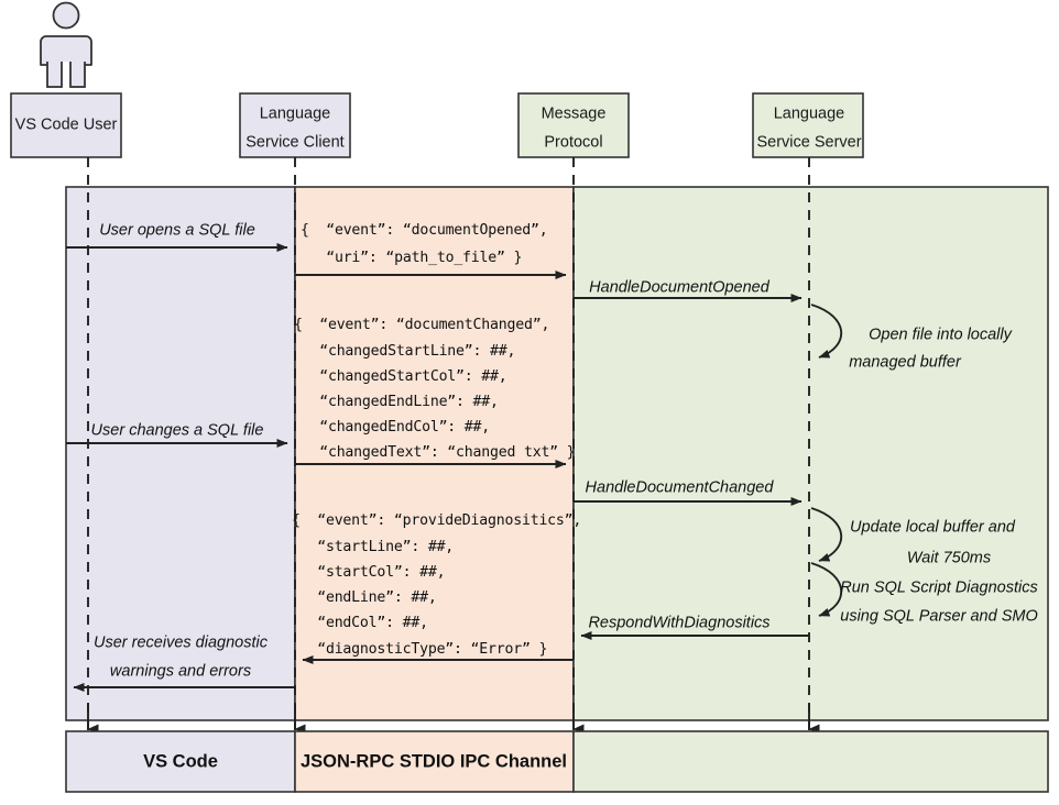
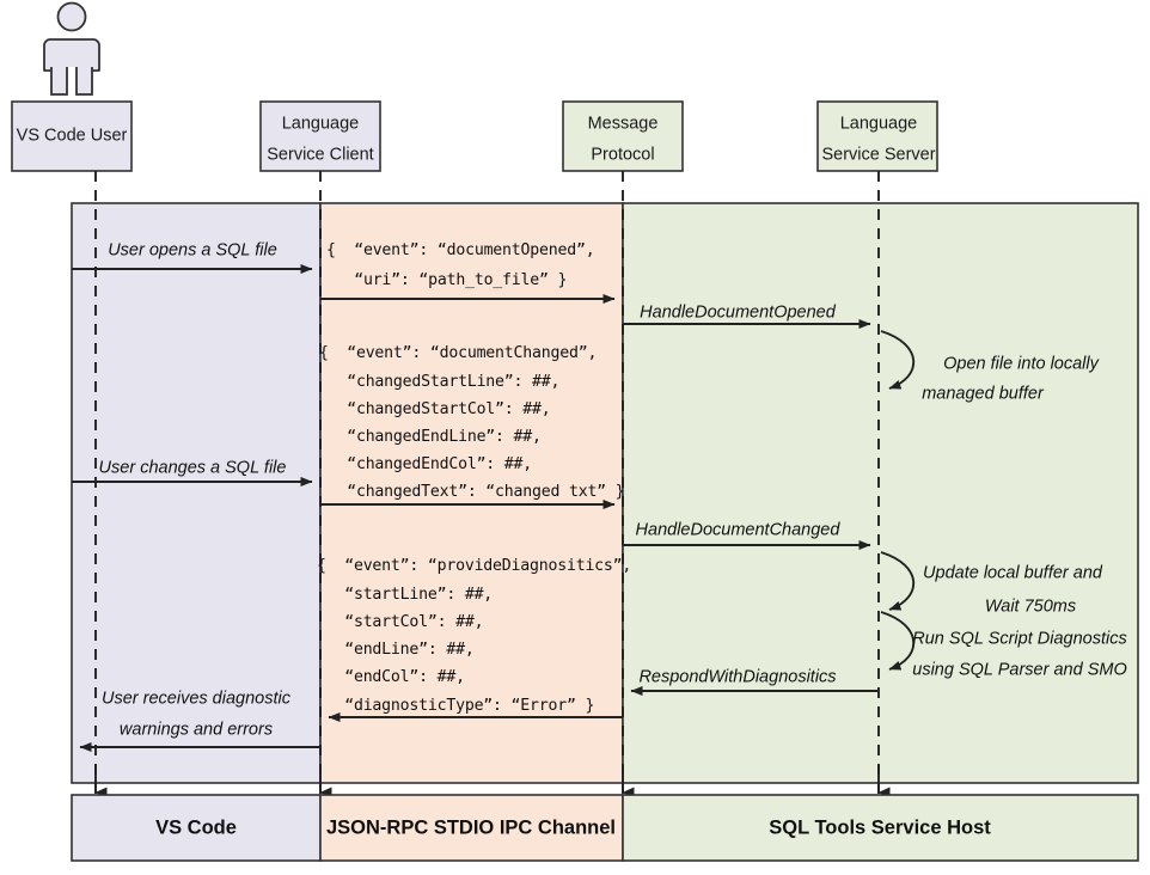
  VS Code User
  Language
  Service Client
  Message
  Protocol
  Language
  Service Server
  User opens a SQL file
  HandleDocumentOpened
  User changes a SQL file
  HandleDocumentChanged
  RespondWithDiagnositics
  User receives diagnostic
  warnings and errors
  Open file into locally
  managed buffer
  Update local buffer and
  Wait 750ms
  Run SQL Script Diagnostics
  using SQL Parser and SMO
  { “event”: “documentOpened”,
  “uri”: “path_to_file” }
  { “event”: “documentChanged”,
  “changedStartLine”: ##,
  “changedStartCol”: ##,
  “changedEndLine”: ##,
  “changedEndCol”: ##,
  “changedText”: “changed txt” }
  { “event”: “provideDiagnositics”,
  “startLine”: ##,
  “startCol”: ##,
  “endLine”: ##,
  “endCol”: ##,
  “diagnosticType”: “Error” }
  VS Code
  JSON-RPC STDIO IPC Channel
+ SQL Tools Service Host
